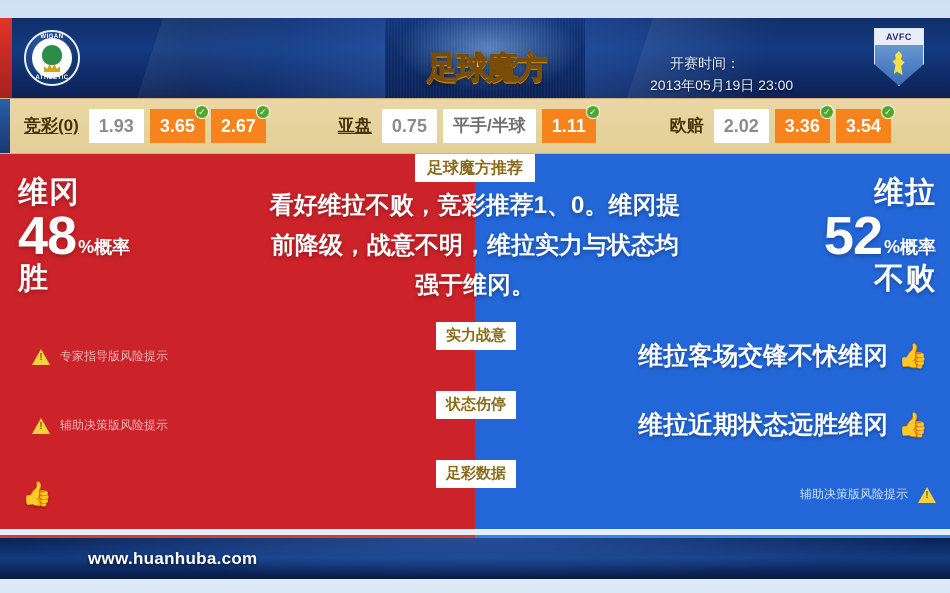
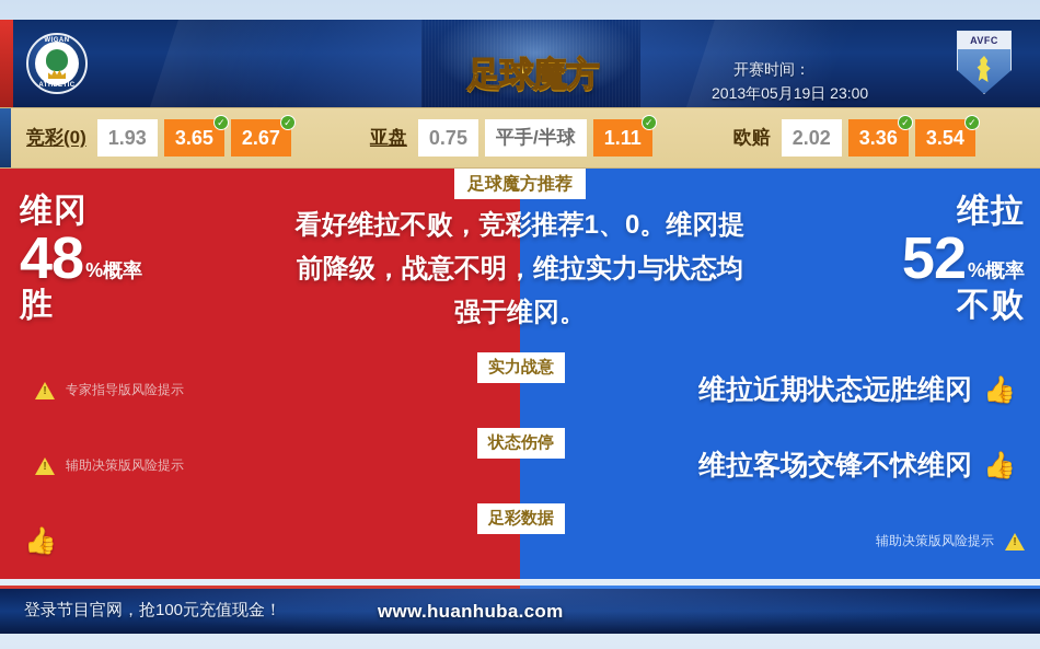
  足球魔方
  开赛时间：
  2013年05月19日 23:00
  AVFC
  竞彩(0)
  1.93
  3.65
  ✓
  2.67
  ✓
  亚盘
  0.75
  平手/半球
  1.11
  ✓
  欧赔
  2.02
  3.36
  ✓
  3.54
  ✓
  维冈
  48
  %概率
  胜
  维拉
  52
  %概率
  不败
  足球魔方推荐
  看好维拉不败，竞彩推荐1、0。维冈提前降级，战意不明，维拉实力与状态均强于维冈。
  专家指导版风险提示
- 维拉客场交锋不怵维冈
+ 维拉近期状态远胜维冈
  👍
  实力战意
  辅助决策版风险提示
- 维拉近期状态远胜维冈
+ 维拉客场交锋不怵维冈
  👍
  状态伤停
  👍
  辅助决策版风险提示
  足彩数据
+ 登录节目官网，抢100元充值现金！
  www.huanhuba.com
